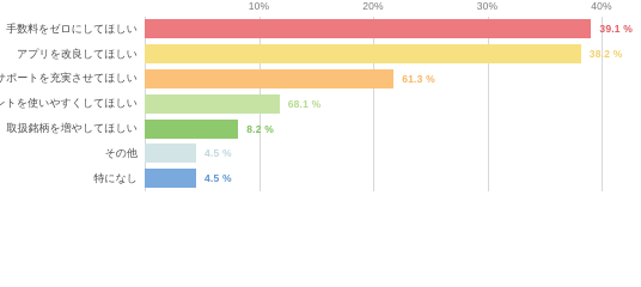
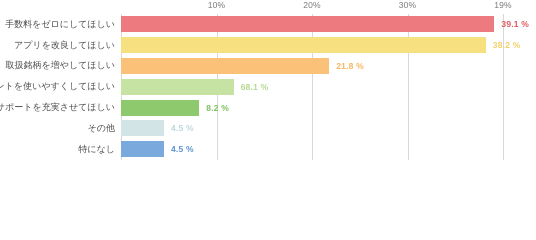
  10%
  20%
  30%
- 40%
+ 19%
  手数料をゼロにしてほしい
  39.1 %
  アプリを改良してほしい
  38.2 %
- サポートを充実させてほしい
+ 取扱銘柄を増やしてほしい
- 61.3 %
+ 21.8 %
  ントを使いやすくしてほしい
  68.1 %
- 取扱銘柄を増やしてほしい
+ サポートを充実させてほしい
  8.2 %
  その他
  4.5 %
  特になし
  4.5 %
